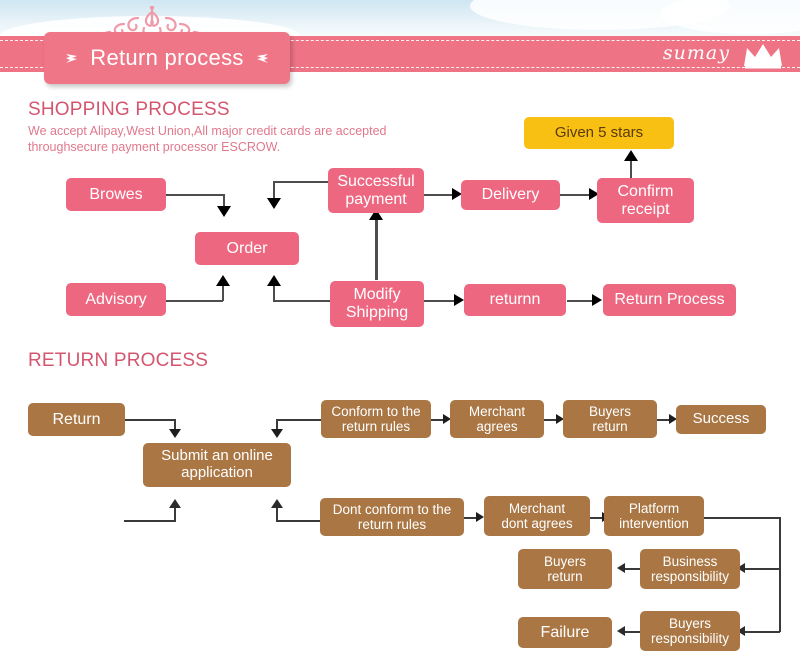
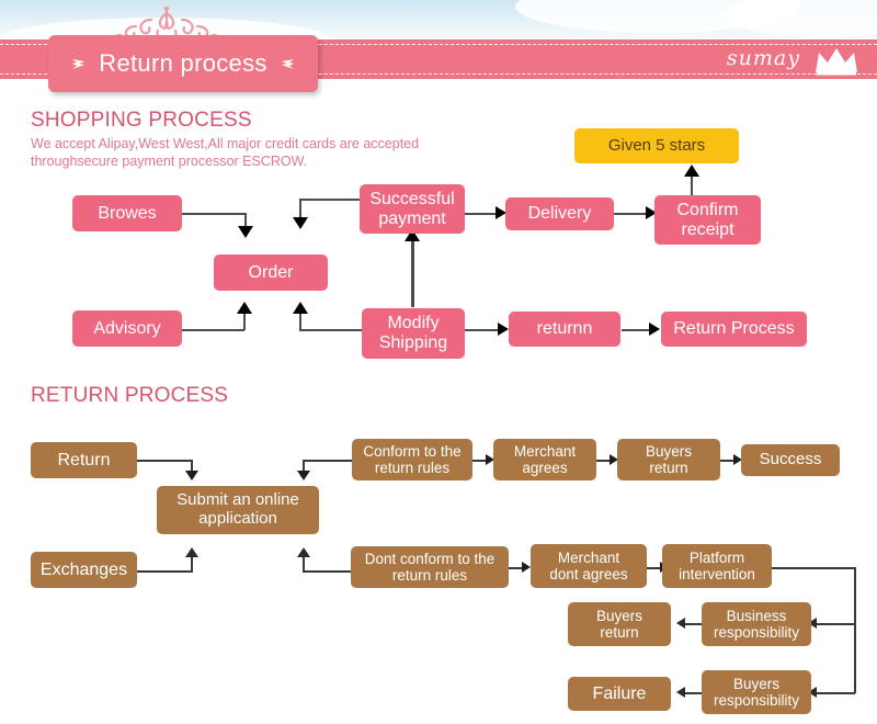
  Return process
  sumay
  SHOPPING PROCESS
- We accept Alipay,West Union,All major credit cards are accepted
+ We accept Alipay,West West,All major credit cards are accepted
  throughsecure payment processor ESCROW.
  Browes
  Order
  Advisory
  Successful
  payment
  Modify
  Shipping
  Delivery
  Confirm
  receipt
  Given 5 stars
  returnn
  Return Process
  RETURN PROCESS
  Return
+ Exchanges
  Submit an online
  application
  Conform to the
  return rules
  Merchant
  agrees
  Buyers
  return
  Success
  Dont conform to the
  return rules
  Merchant
  dont agrees
  Platform
  intervention
  Business
  responsibility
  Buyers
  return
  Buyers
  responsibility
  Failure
